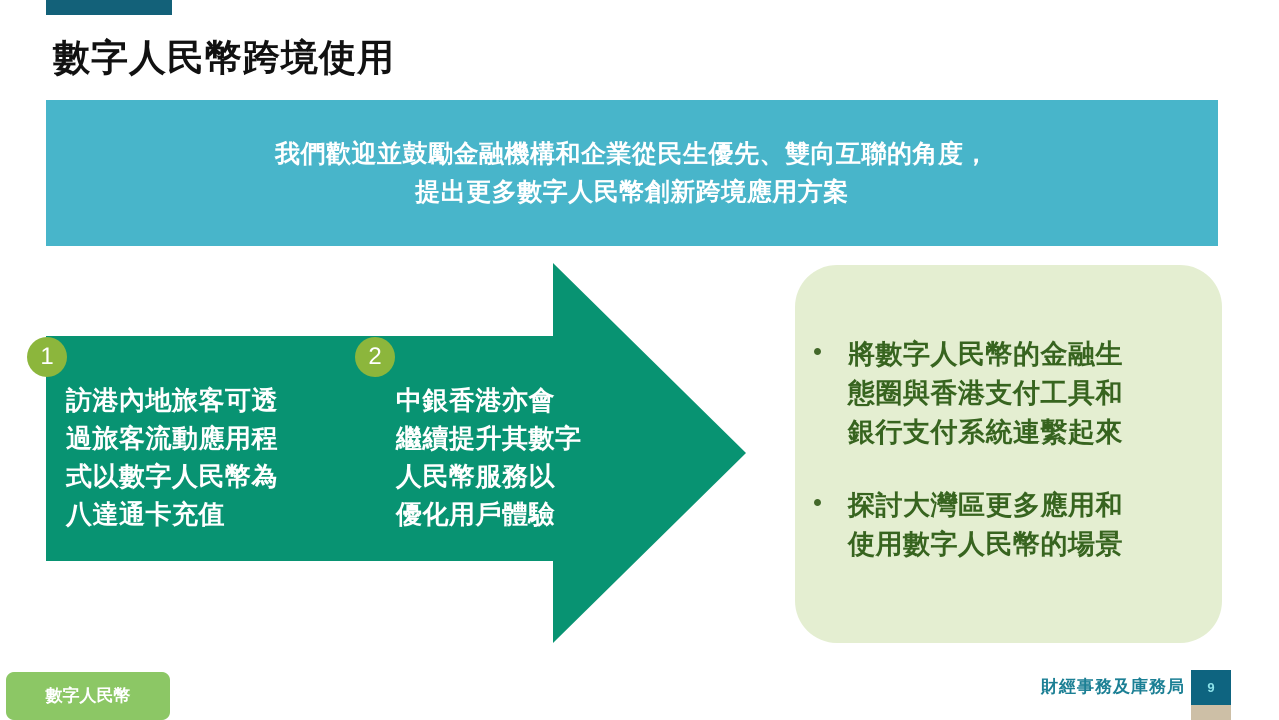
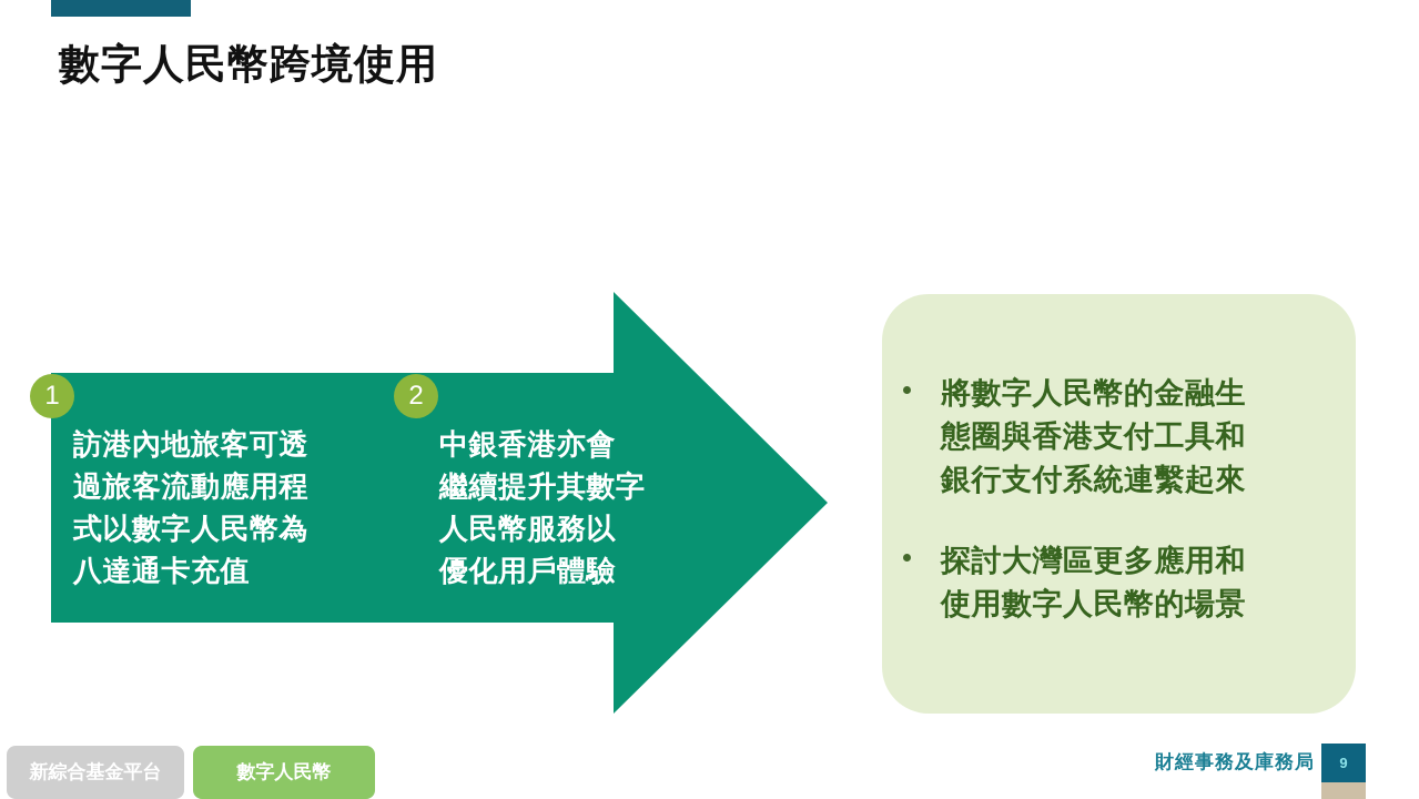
  數字人民幣跨境使用
- 我們歡迎並鼓勵金融機構和企業從民生優先、雙向互聯的角度，
- 提出更多數字人民幣創新跨境應用方案
  1
  2
  訪港內地旅客可透
  過旅客流動應用程
  式以數字人民幣為
  八達通卡充值
  中銀香港亦會
  繼續提升其數字
  人民幣服務以
  優化用戶體驗
  將數字人民幣的金融生
  態圈與香港支付工具和
  銀行支付系統連繫起來
  探討大灣區更多應用和
  使用數字人民幣的場景
+ 新綜合基金平台
  數字人民幣
  財經事務及庫務局
  9
